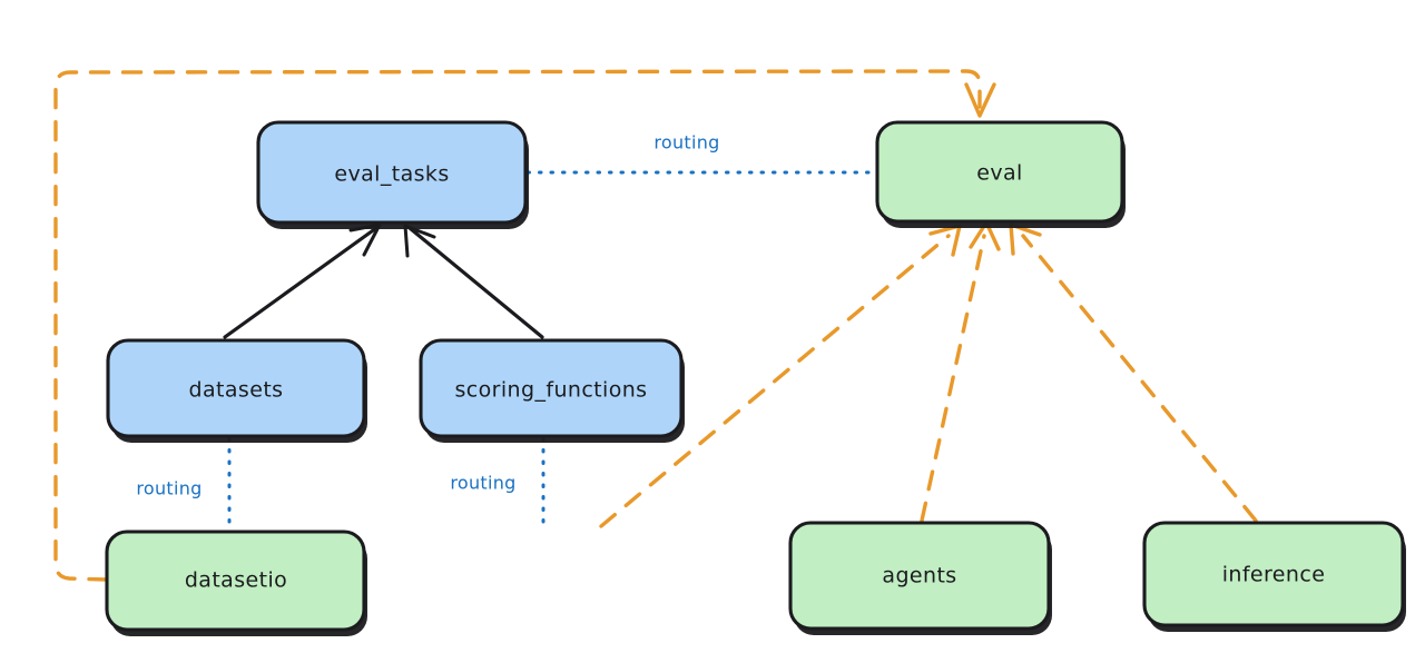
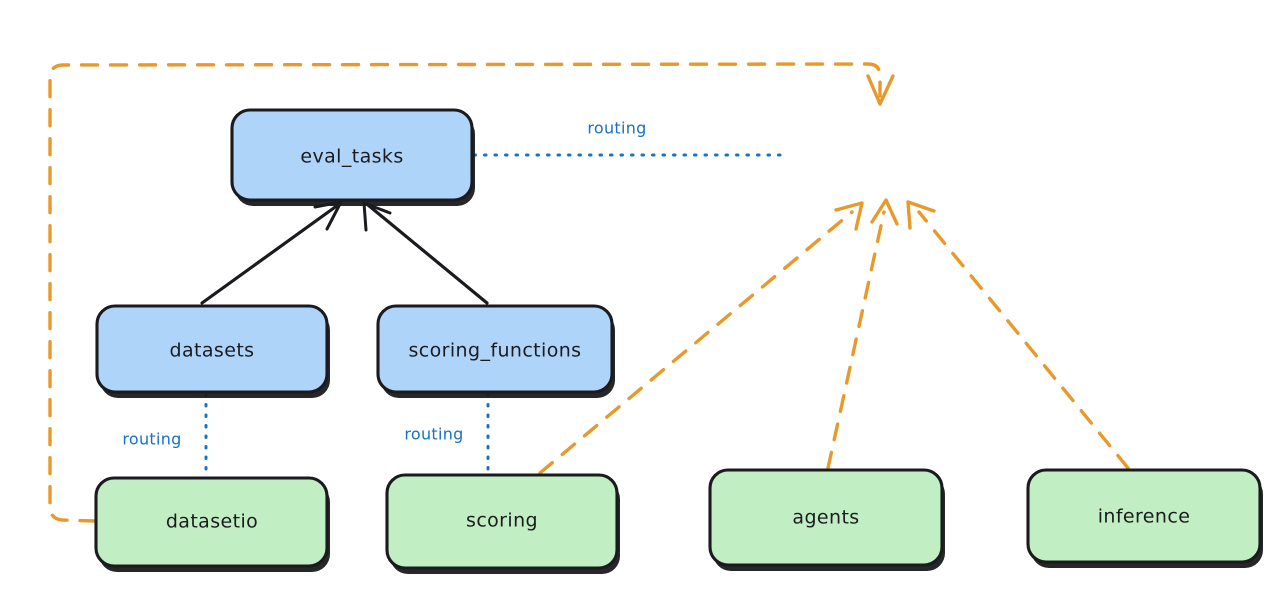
  eval_tasks
- eval
  datasets
  scoring_functions
  datasetio
+ scoring
  agents
  inference
  routing
  routing
  routing
